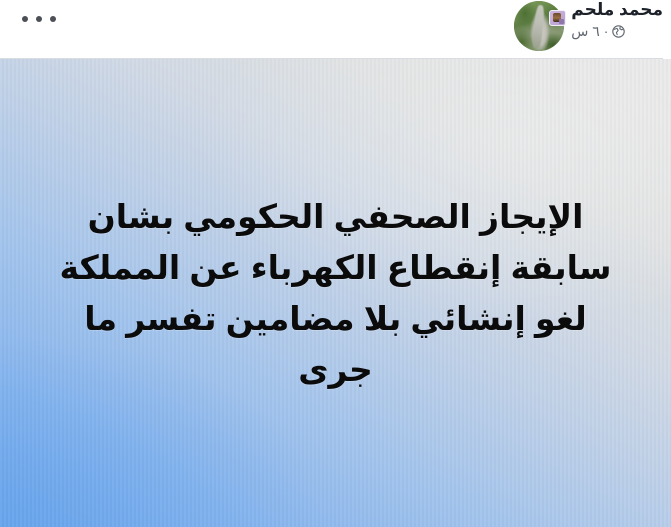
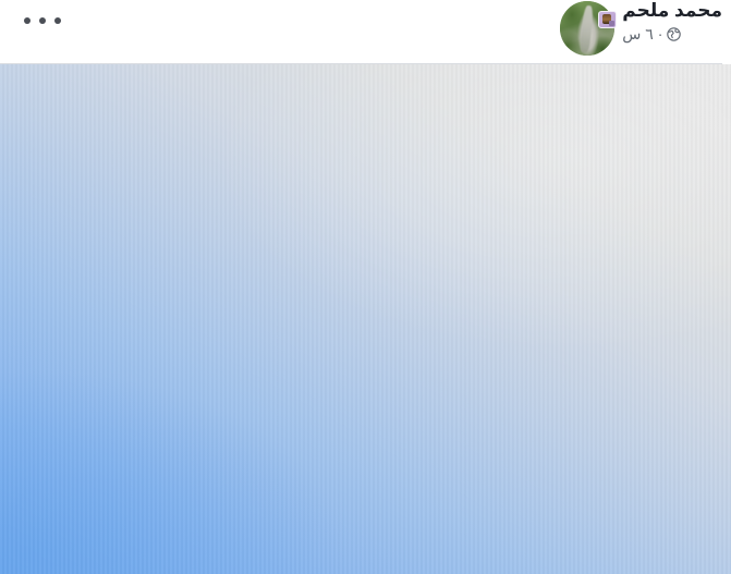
  محمد ملحم
  ·
  ٦ س
- الإيجاز الصحفي الحكومي بشان
- سابقة إنقطاع الكهرباء عن المملكة
- لغو إنشائي بلا مضامين تفسر ما
- جرى
